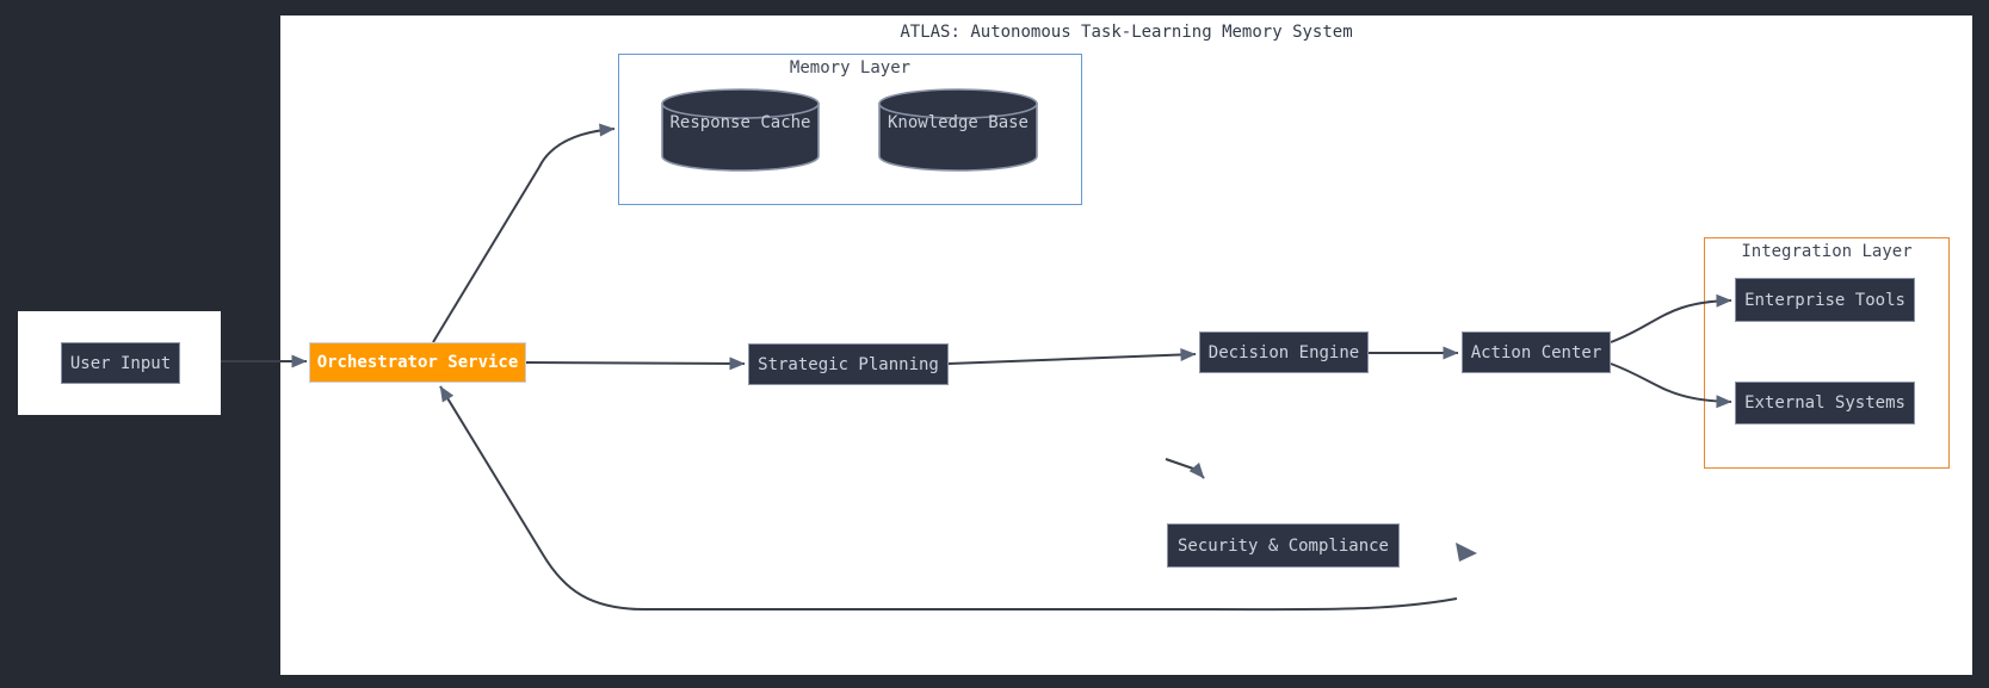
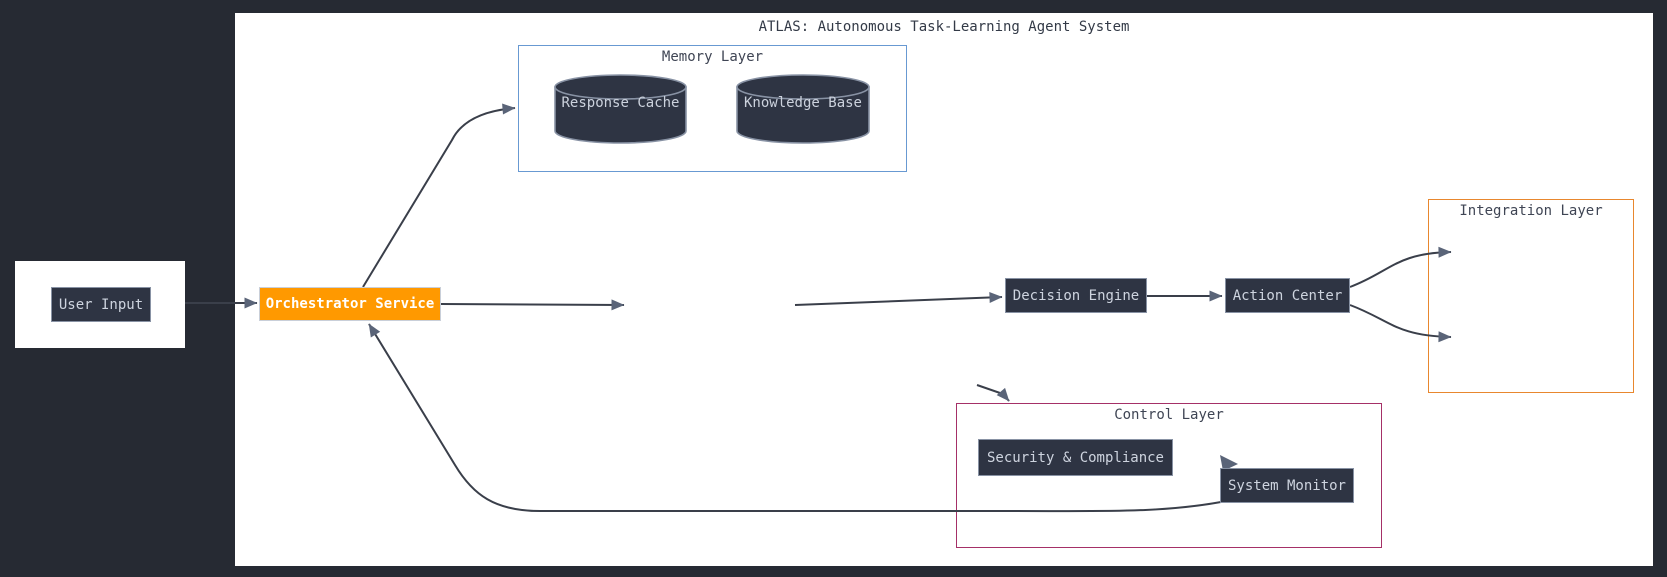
- ATLAS: Autonomous Task-Learning Memory System
+ ATLAS: Autonomous Task-Learning Agent System
  Memory Layer
  Integration Layer
+ Control Layer
  Response Cache
  Knowledge Base
  User Input
  Orchestrator Service
- Strategic Planning
  Decision Engine
  Action Center
- Enterprise Tools
- External Systems
  Security & Compliance
+ System Monitor
